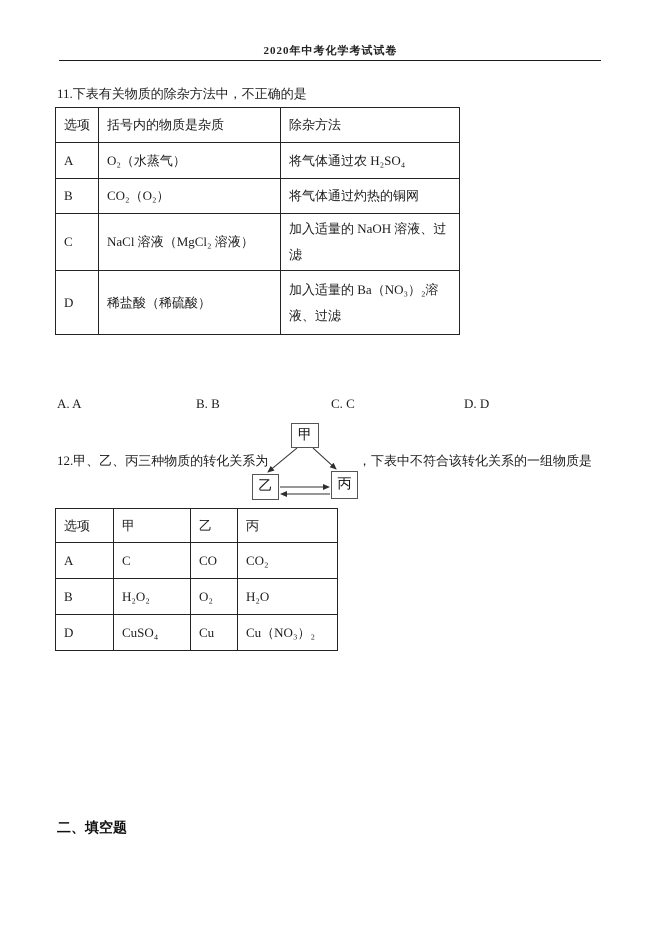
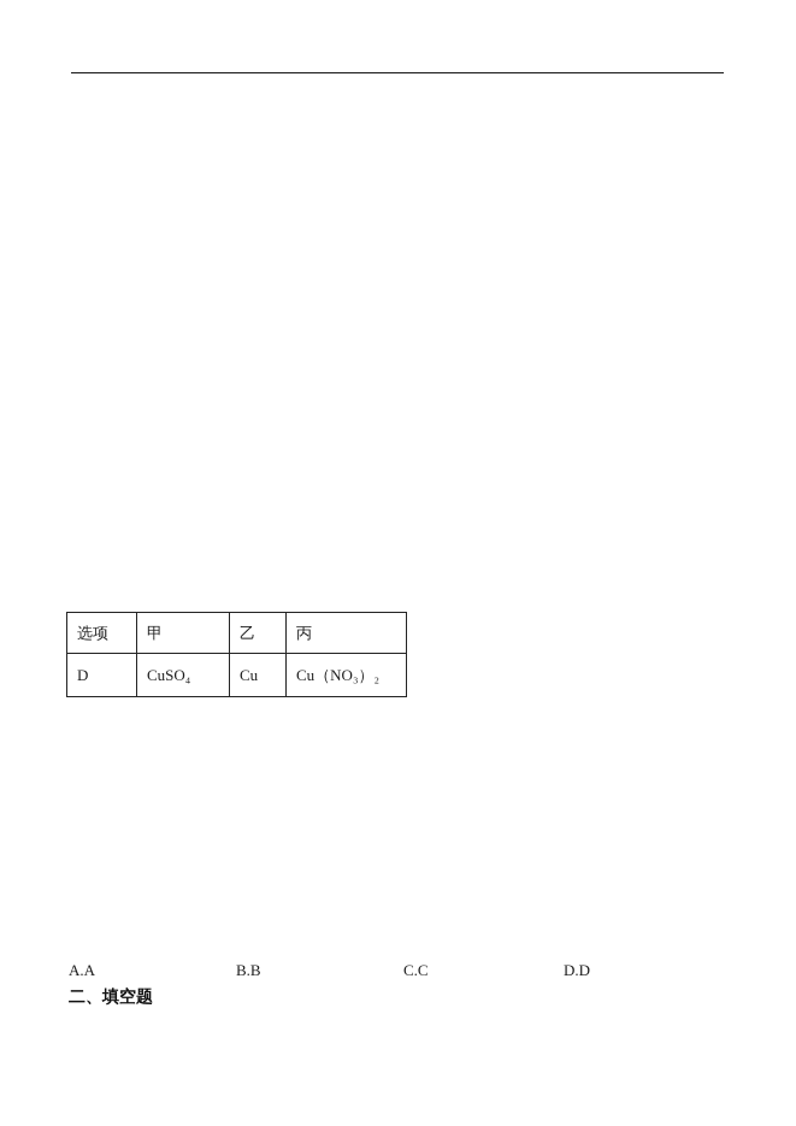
- 2020年中考化学考试试卷
- 11.下表有关物质的除杂方法中，不正确的是
- 选项	括号内的物质是杂质	除杂方法
- A	O₂（水蒸气）	将气体通过农 H₂SO₄
- B	CO₂（O₂）	将气体通过灼热的铜网
- C	NaCl 溶液（MgCl₂ 溶液）	加入适量的 NaOH 溶液、过滤
- D	稀盐酸（稀硫酸）	加入适量的 Ba（NO₃）₂溶液、过滤
- A. A
- B. B
- C. C
- D. D
- 12.甲、乙、丙三种物质的转化关系为
- ，下表中不符合该转化关系的一组物质是
- 甲
- 乙
- 丙
  选项	甲	乙	丙
- A	C	CO	CO₂
- B	H₂O₂	O₂	H₂O
  D	CuSO₄	Cu	Cu（NO₃）₂
+ A.A
+ B.B
+ C.C
+ D.D
  二、填空题
